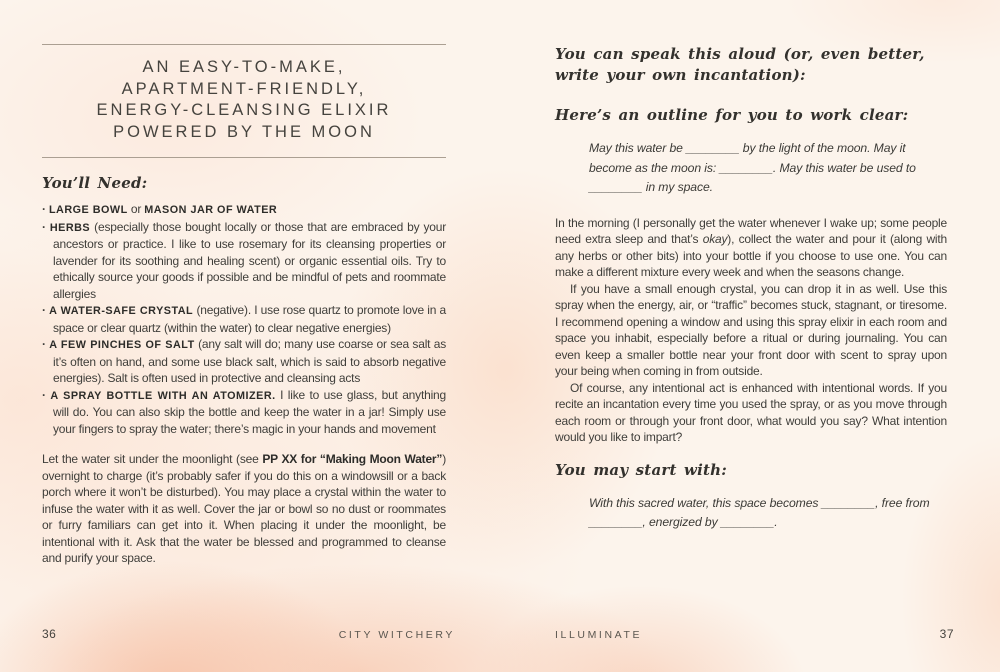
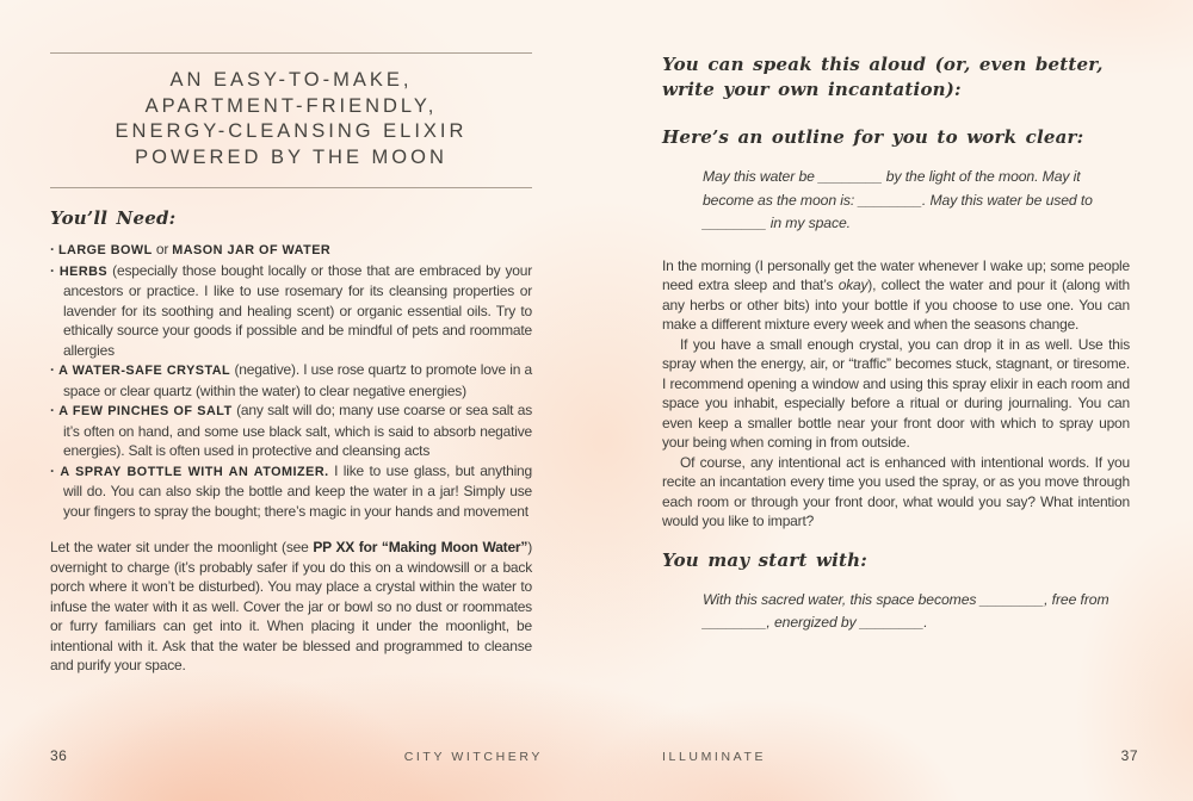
  AN EASY-TO-MAKE,
  APARTMENT-FRIENDLY,
  ENERGY-CLEANSING ELIXIR
  POWERED BY THE MOON
  You’ll Need:
  LARGE BOWL or MASON JAR OF WATER
  HERBS (especially those bought locally or those that are embraced by your ancestors or practice. I like to use rosemary for its cleansing properties or lavender for its soothing and healing scent) or organic essential oils. Try to ethically source your goods if possible and be mindful of pets and roommate allergies
  A WATER-SAFE CRYSTAL (negative). I use rose quartz to promote love in a space or clear quartz (within the water) to clear negative energies)
  A FEW PINCHES OF SALT (any salt will do; many use coarse or sea salt as it’s often on hand, and some use black salt, which is said to absorb negative energies). Salt is often used in protective and cleansing acts
- A SPRAY BOTTLE WITH AN ATOMIZER. I like to use glass, but anything will do. You can also skip the bottle and keep the water in a jar! Simply use your fingers to spray the water; there’s magic in your hands and movement
+ A SPRAY BOTTLE WITH AN ATOMIZER. I like to use glass, but anything will do. You can also skip the bottle and keep the water in a jar! Simply use your fingers to spray the bought; there’s magic in your hands and movement
  Let the water sit under the moonlight (see PP XX for “Making Moon Water”) overnight to charge (it’s probably safer if you do this on a windowsill or a back porch where it won’t be disturbed). You may place a crystal within the water to infuse the water with it as well. Cover the jar or bowl so no dust or roommates or furry familiars can get into it. When placing it under the moonlight, be intentional with it. Ask that the water be blessed and programmed to cleanse and purify your space.
  You can speak this aloud (or, even better, write your own incantation):
  Here’s an outline for you to work clear:
  May this water be ________ by the light of the moon. May it become as the moon is: ________. May this water be used to ________ in my space.
  In the morning (I personally get the water whenever I wake up; some people need extra sleep and that’s okay), collect the water and pour it (along with any herbs or other bits) into your bottle if you choose to use one. You can make a different mixture every week and when the seasons change.
- If you have a small enough crystal, you can drop it in as well. Use this spray when the energy, air, or “traffic” becomes stuck, stagnant, or tiresome. I recommend opening a window and using this spray elixir in each room and space you inhabit, especially before a ritual or during journaling. You can even keep a smaller bottle near your front door with scent to spray upon your being when coming in from outside.
+ If you have a small enough crystal, you can drop it in as well. Use this spray when the energy, air, or “traffic” becomes stuck, stagnant, or tiresome. I recommend opening a window and using this spray elixir in each room and space you inhabit, especially before a ritual or during journaling. You can even keep a smaller bottle near your front door with which to spray upon your being when coming in from outside.
  Of course, any intentional act is enhanced with intentional words. If you recite an incantation every time you used the spray, or as you move through each room or through your front door, what would you say? What intention would you like to impart?
  You may start with:
  With this sacred water, this space becomes ________, free from ________, energized by ________.
  36
  CITY WITCHERY
  ILLUMINATE
  37
